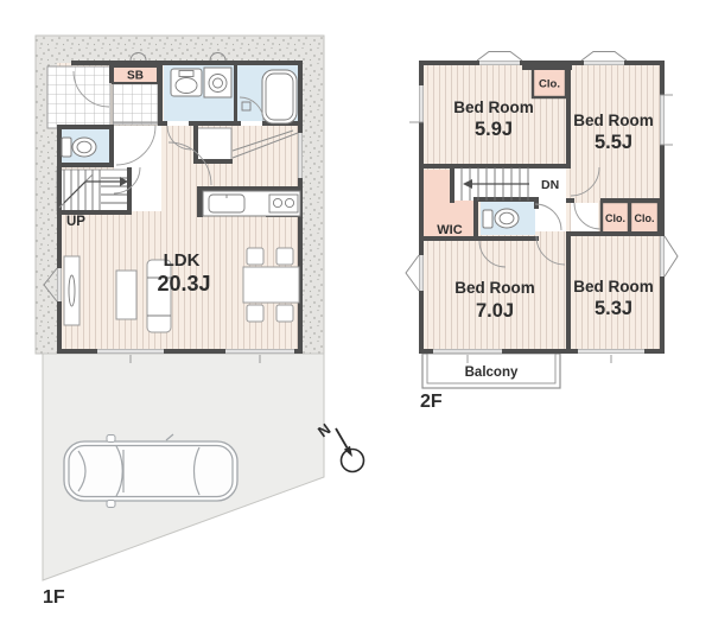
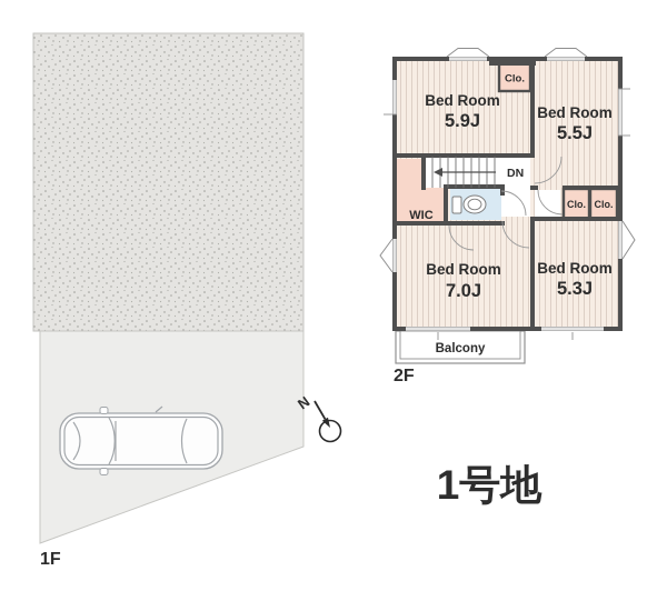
- SB
- UP
- LDK
- 20.3J
  1F
  Bed Room
  5.9J
  Bed Room
  5.5J
  Bed Room
  7.0J
  Bed Room
  5.3J
  Clo.
  Clo.
  Clo.
  WIC
  DN
  Balcony
  2F
+ 1号地
